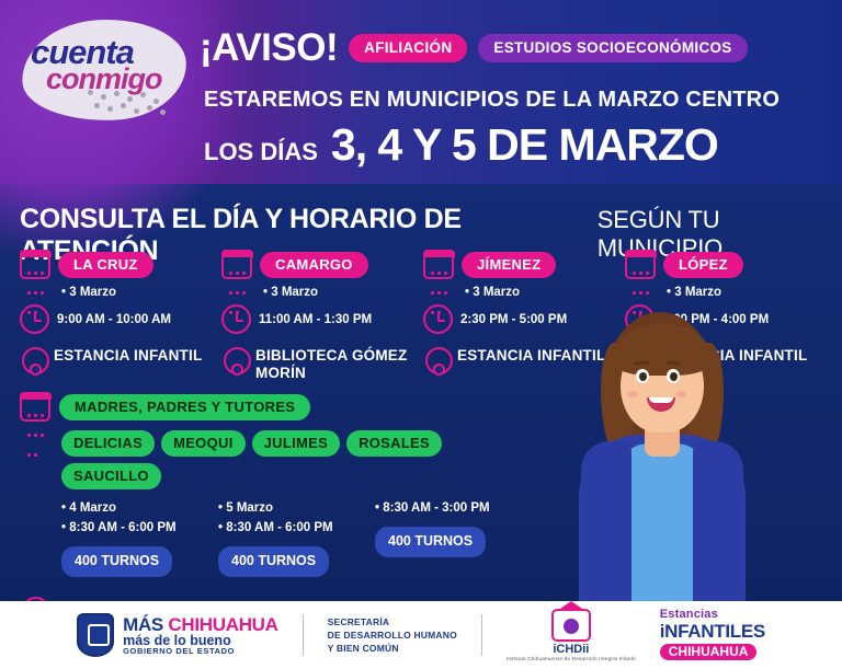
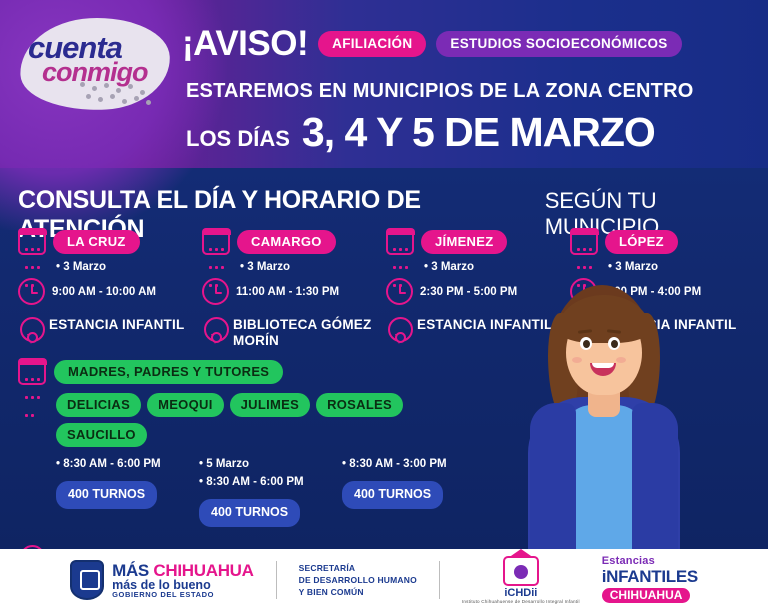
  cuenta
  conmigo
  ¡AVISO!
  AFILIACIÓN
  ESTUDIOS SOCIOECONÓMICOS
- ESTAREMOS EN MUNICIPIOS DE LA MARZO CENTRO
+ ESTAREMOS EN MUNICIPIOS DE LA ZONA CENTRO
  LOS DÍAS
  3, 4 Y 5 DE MARZO
  CONSULTA EL DÍA Y HORARIO DE EN
  SEGÚN TU MUNICIPIO
  LA CRUZ
  3 Marzo
  9:00 AM - 10:00 AM
  ESTANCIA INFANTIL
  CAMARGO
  3 Marzo
  11:00 AM - 1:30 PM
  BIBLIOTECA GÓMEZ MORÍN
  JÍMENEZ
  3 Marzo
  2:30 PM - 5:00 PM
  ESTANCIA INFANTIL
  LÓPEZ
  3 Marzo
  MADRES, PADRES Y TUTORES
  DELICIAS
  MEOQUI
  JULIMES
  ROSALES
  SAUCILLO
- 4 Marzo
  8:30 AM - 6:00 PM
  400 TURNOS
  5 Marzo
  8:30 AM - 6:00 PM
  400 TURNOS
  8:30 AM - 3:00 PM
  400 TURNOS
  MÁS CHIHUAHUA
  más de lo bueno
  GOBIERNO DEL ESTADO
  SECRETARÍA
  DE DESARROLLO HUMANO
  Y BIEN COMÚN
  iCHDii
  Estancias
  iNFANTILES
  CHIHUAHUA
